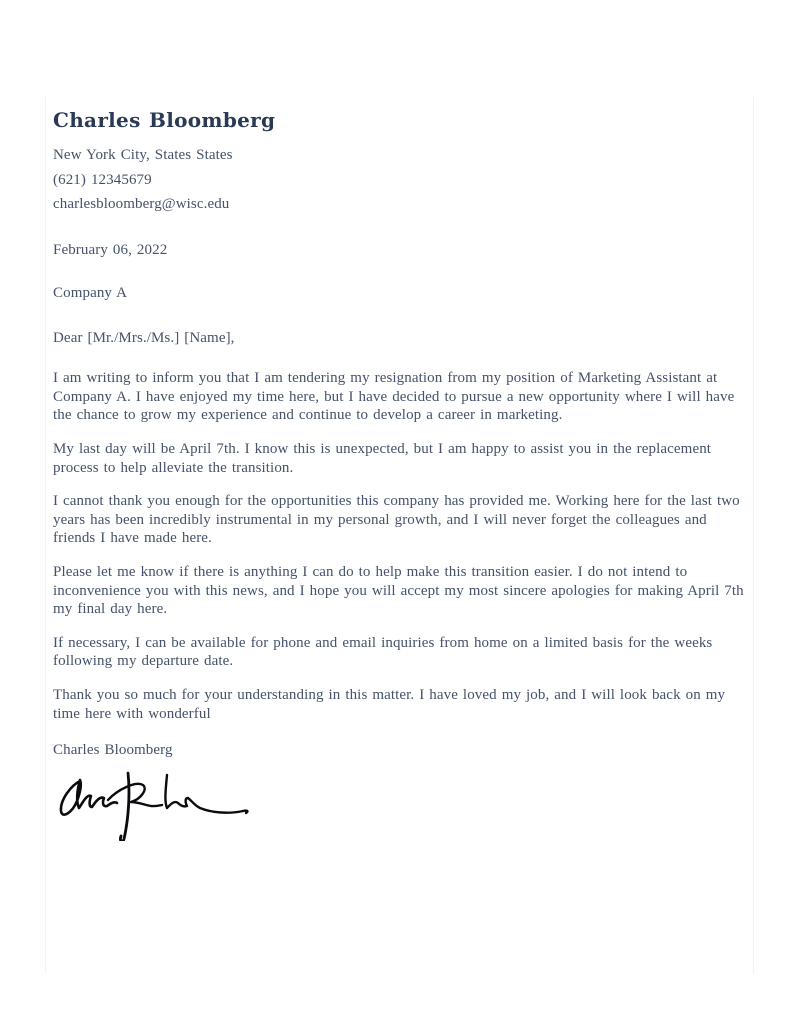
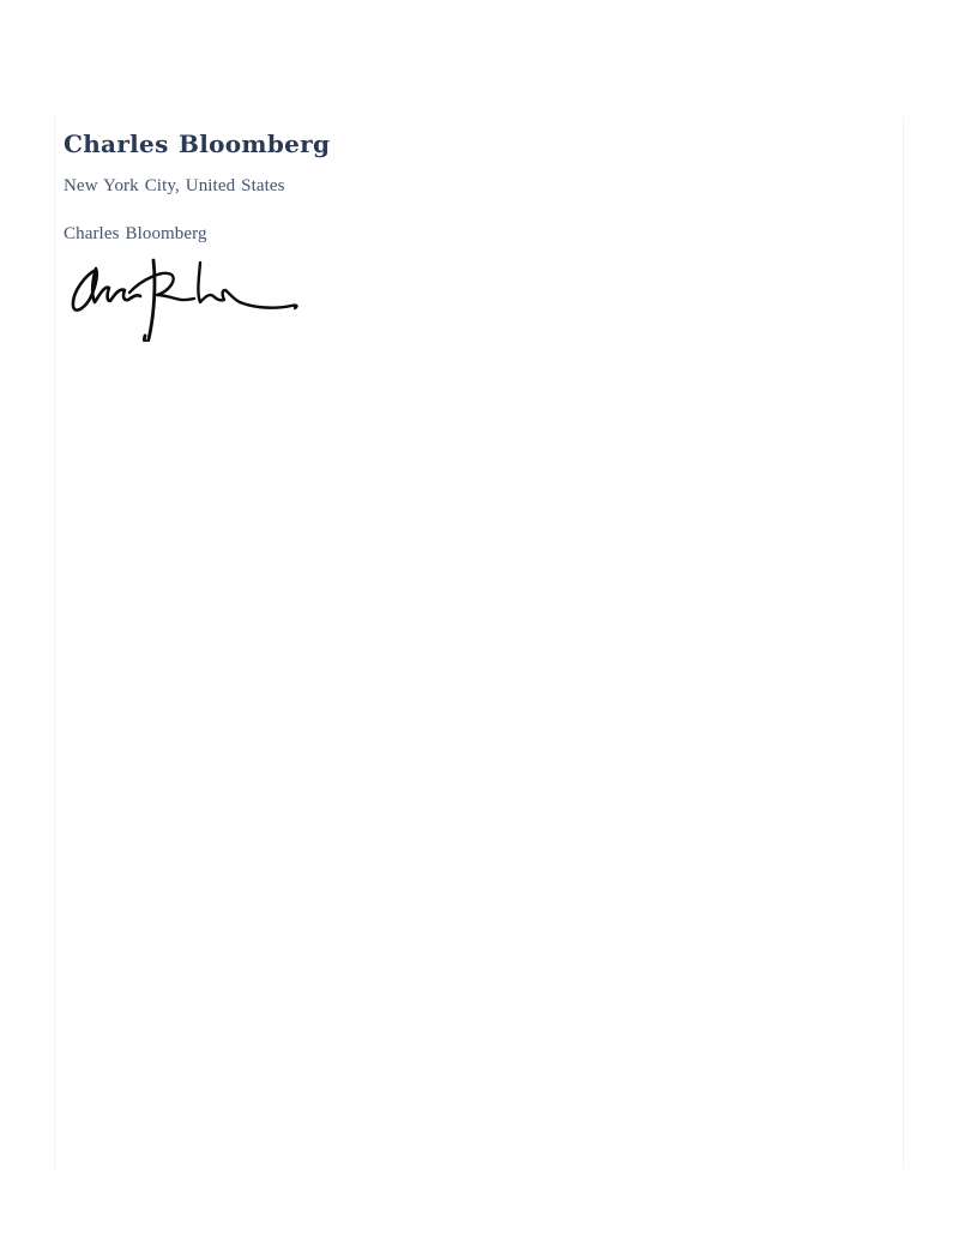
  Charles Bloomberg
- New York City, States States
+ New York City, United States
- (621) 12345679
- charlesbloomberg@wisc.edu
- February 06, 2022
- Company A
- Dear [Mr./Mrs./Ms.] [Name],
- I am writing to inform you that I am tendering my resignation from my position of Marketing Assistant at Company A. I have enjoyed my time here, but I have decided to pursue a new opportunity where I will have the chance to grow my experience and continue to develop a career in marketing.
- My last day will be April 7th. I know this is unexpected, but I am happy to assist you in the replacement process to help alleviate the transition.
- I cannot thank you enough for the opportunities this company has provided me. Working here for the last two years has been incredibly instrumental in my personal growth, and I will never forget the colleagues and friends I have made here.
- Please let me know if there is anything I can do to help make this transition easier. I do not intend to inconvenience you with this news, and I hope you will accept my most sincere apologies for making April 7th my final day here.
- If necessary, I can be available for phone and email inquiries from home on a limited basis for the weeks following my departure date.
- Thank you so much for your understanding in this matter. I have loved my job, and I will look back on my time here with wonderful
  Charles Bloomberg
